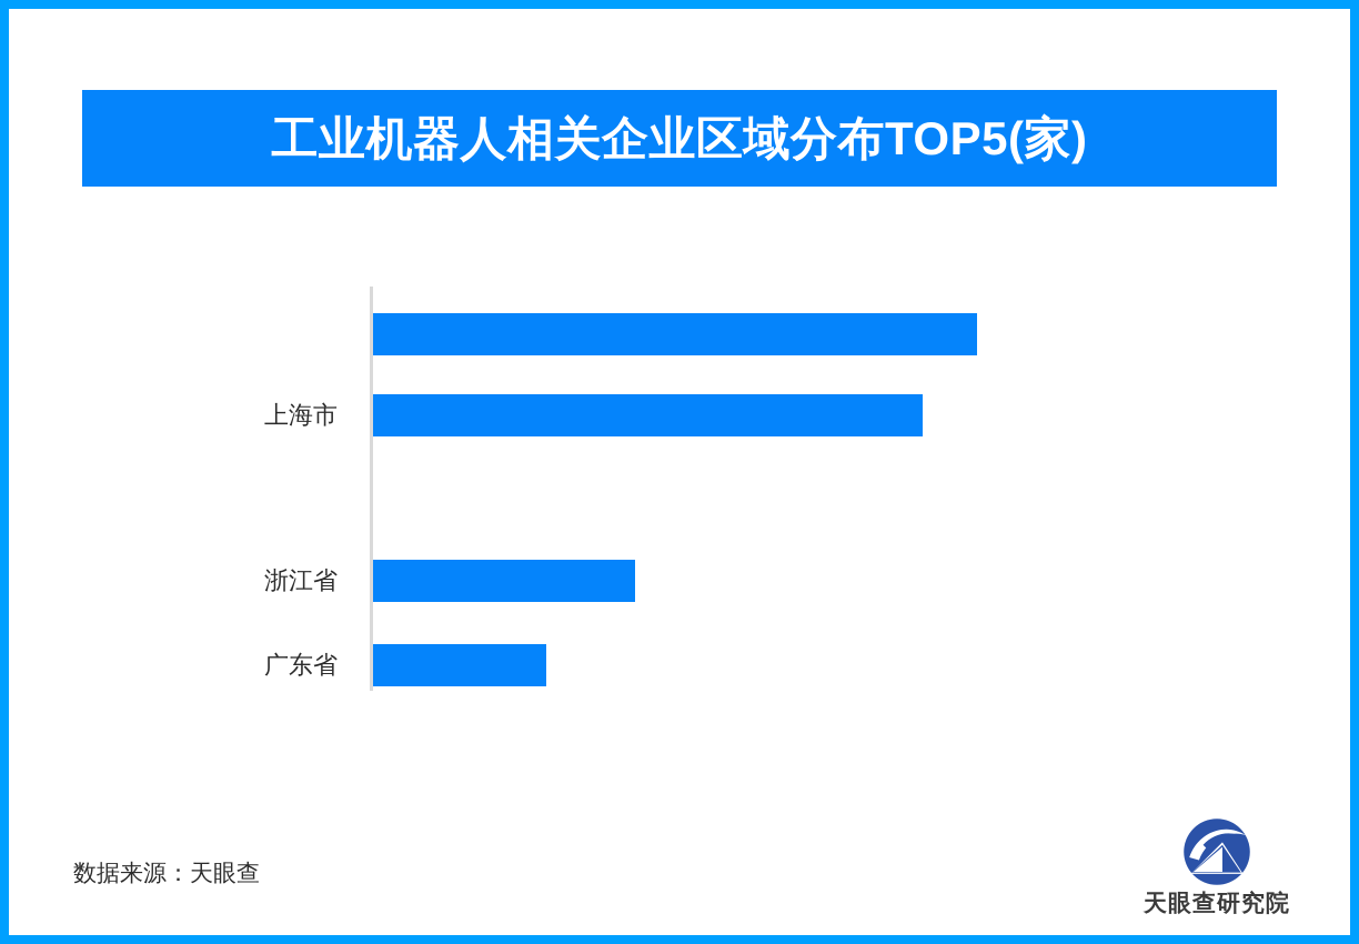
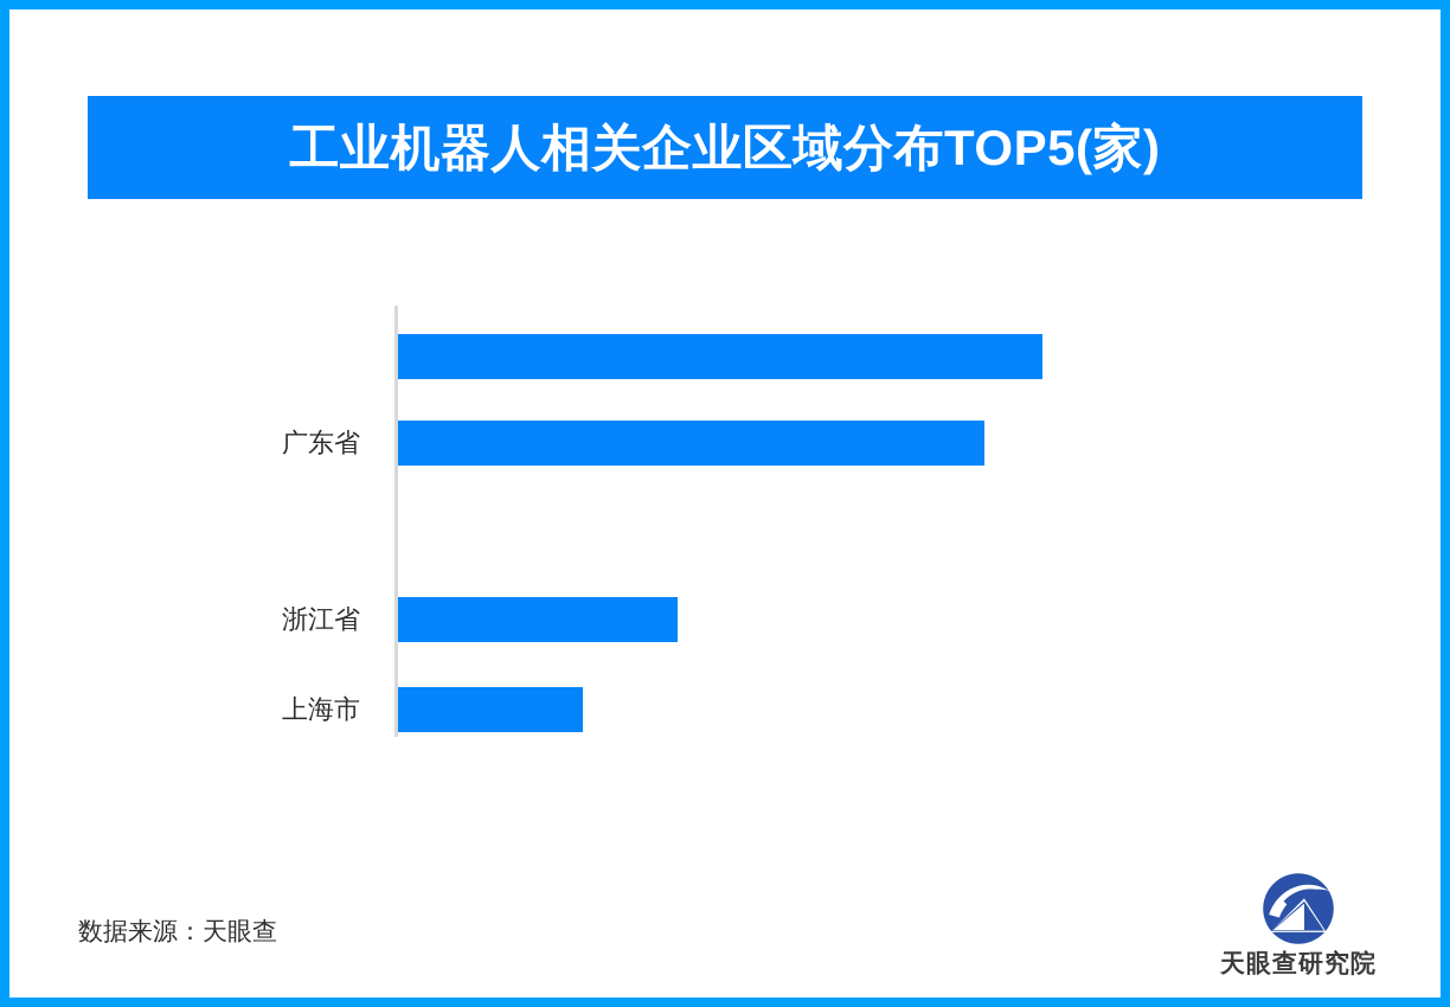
  工业机器人相关企业区域分布TOP5(家)
- 上海市
+ 广东省
  浙江省
- 广东省
+ 上海市
  数据来源：天眼查
  天眼查研究院
